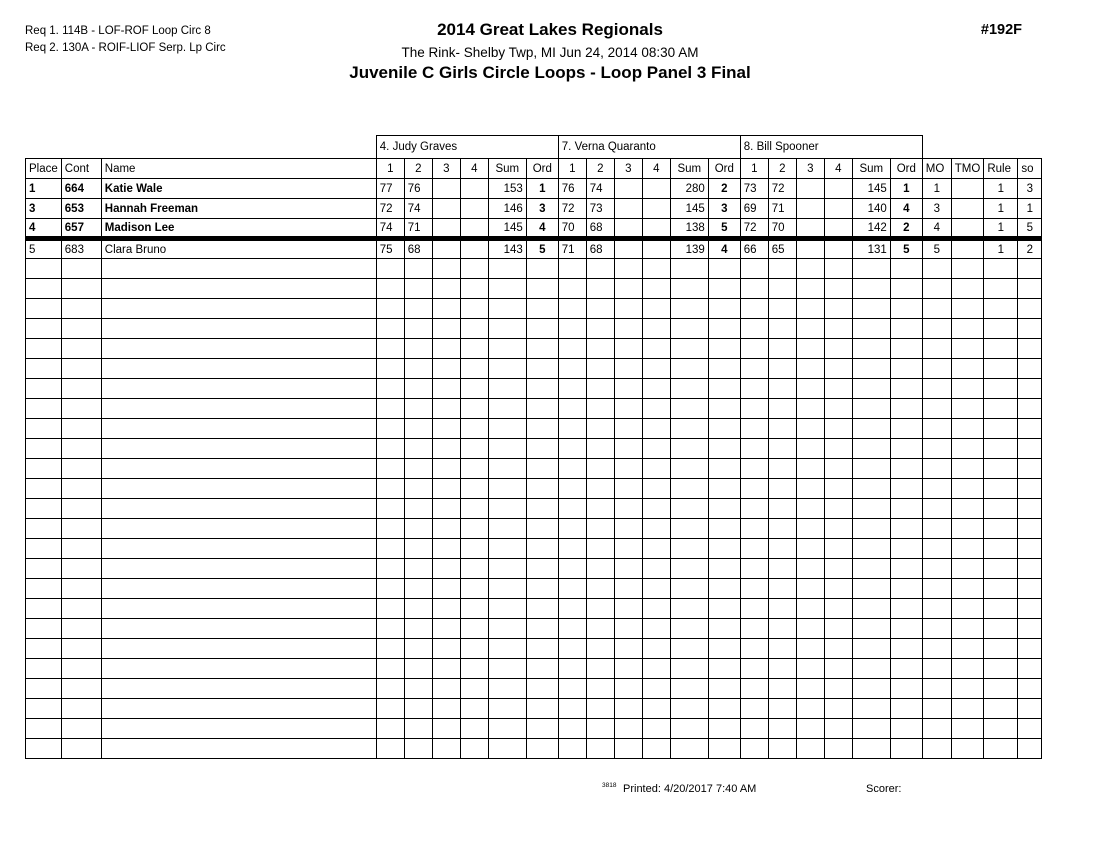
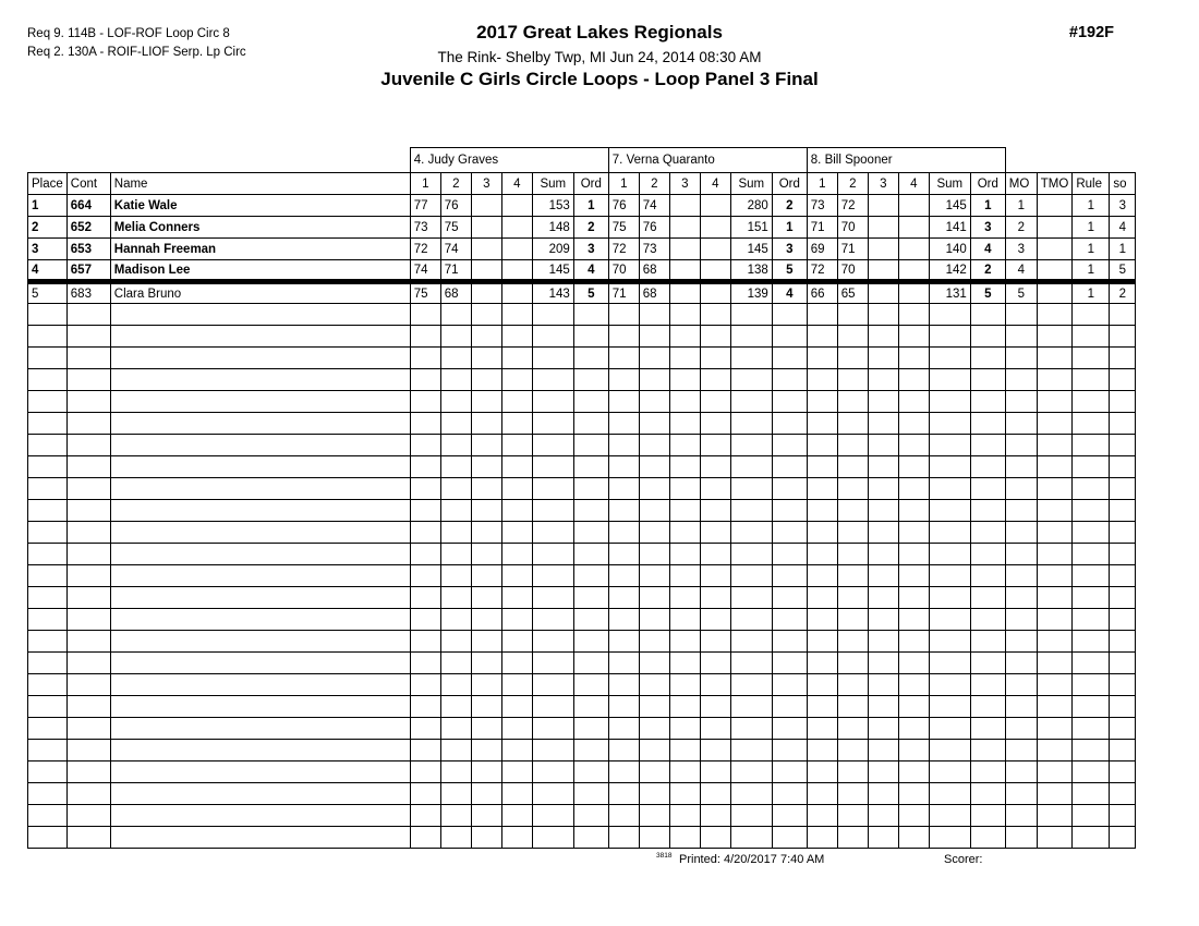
- Req 1. 114B - LOF-ROF Loop Circ 8
+ Req 9. 114B - LOF-ROF Loop Circ 8
  Req 2. 130A - ROIF-LIOF Serp. Lp Circ
- 2014 Great Lakes Regionals
+ 2017 Great Lakes Regionals
  The Rink- Shelby Twp, MI Jun 24, 2014 08:30 AM
  Juvenile C Girls Circle Loops - Loop Panel 3 Final
  #192F
  	4. Judy Graves	7. Verna Quaranto	8. Bill Spooner
  Place	Cont	Name	1	2	3	4	Sum	Ord	1	2	3	4	Sum	Ord	1	2	3	4	Sum	Ord	MO	TMO	Rule	so
  1	664	Katie Wale	77	76			153	1	76	74			280	2	73	72			145	1	1		1	3
+ 2	652	Melia Conners	73	75			148	2	75	76			151	1	71	70			141	3	2		1	4
- 3	653	Hannah Freeman	72	74			146	3	72	73			145	3	69	71			140	4	3		1	1
+ 3	653	Hannah Freeman	72	74			209	3	72	73			145	3	69	71			140	4	3		1	1
  4	657	Madison Lee	74	71			145	4	70	68			138	5	72	70			142	2	4		1	5
  5	683	Clara Bruno	75	68			143	5	71	68			139	4	66	65			131	5	5		1	2
  Printed: 4/20/2017 7:40 AM
  Scorer:
